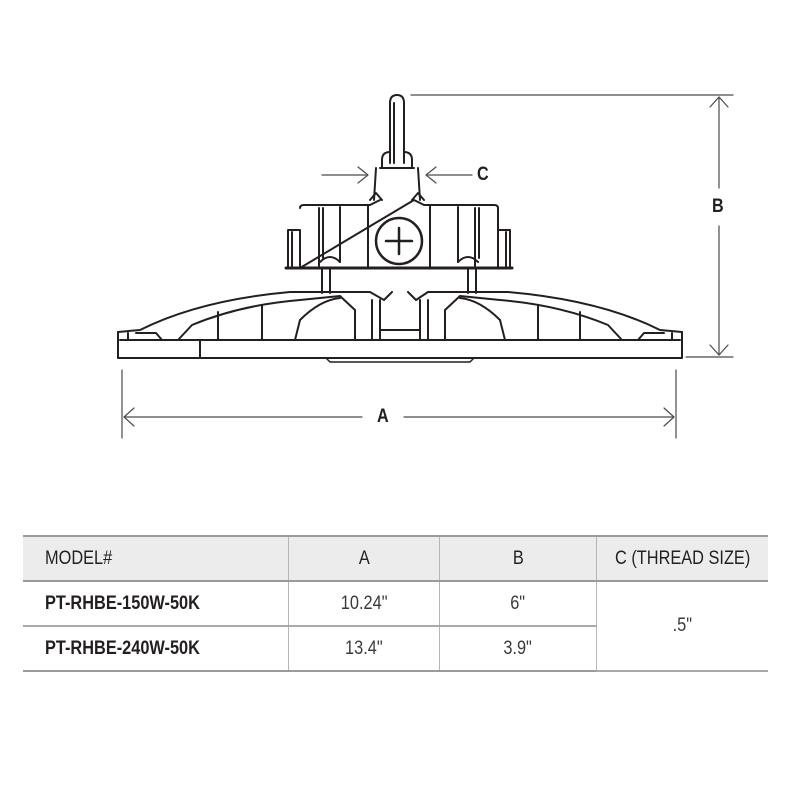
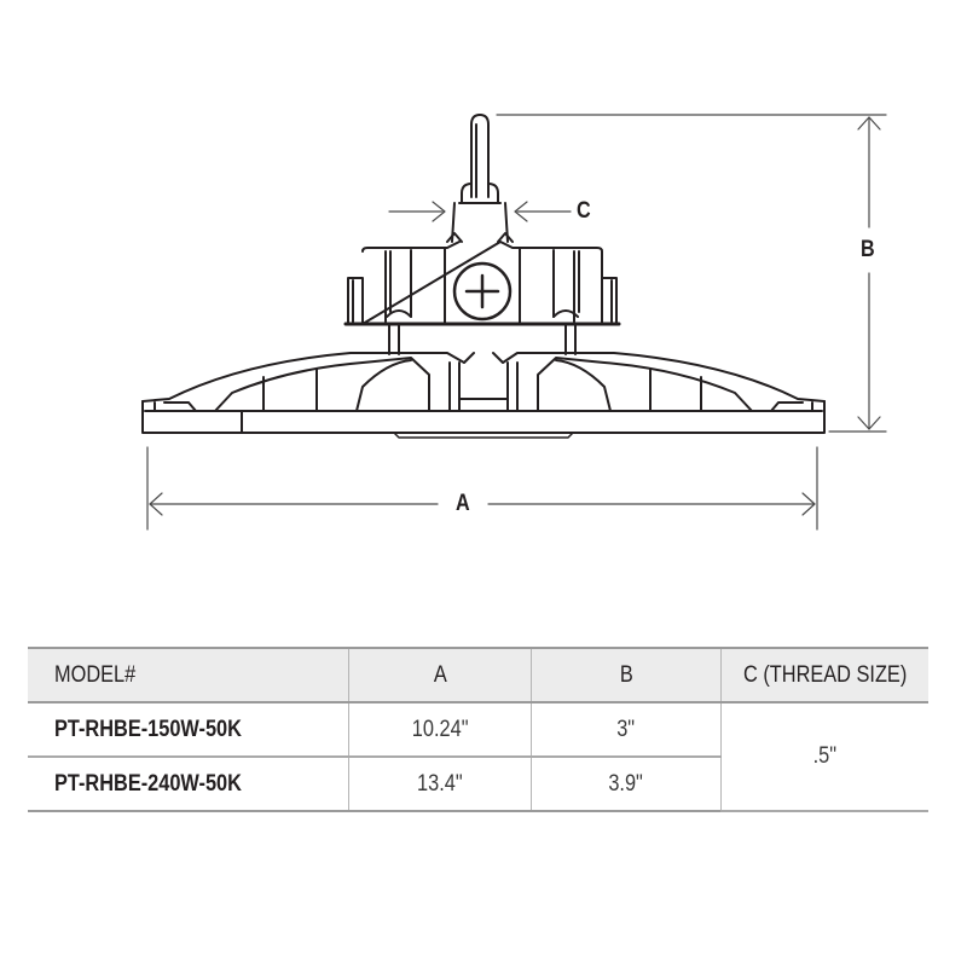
  C
  B
  A
  MODEL#	A	B	C (THREAD SIZE)
- PT-RHBE-150W-50K	10.24"	6"	.5"
+ PT-RHBE-150W-50K	10.24"	3"	.5"
  PT-RHBE-240W-50K	13.4"	3.9"
